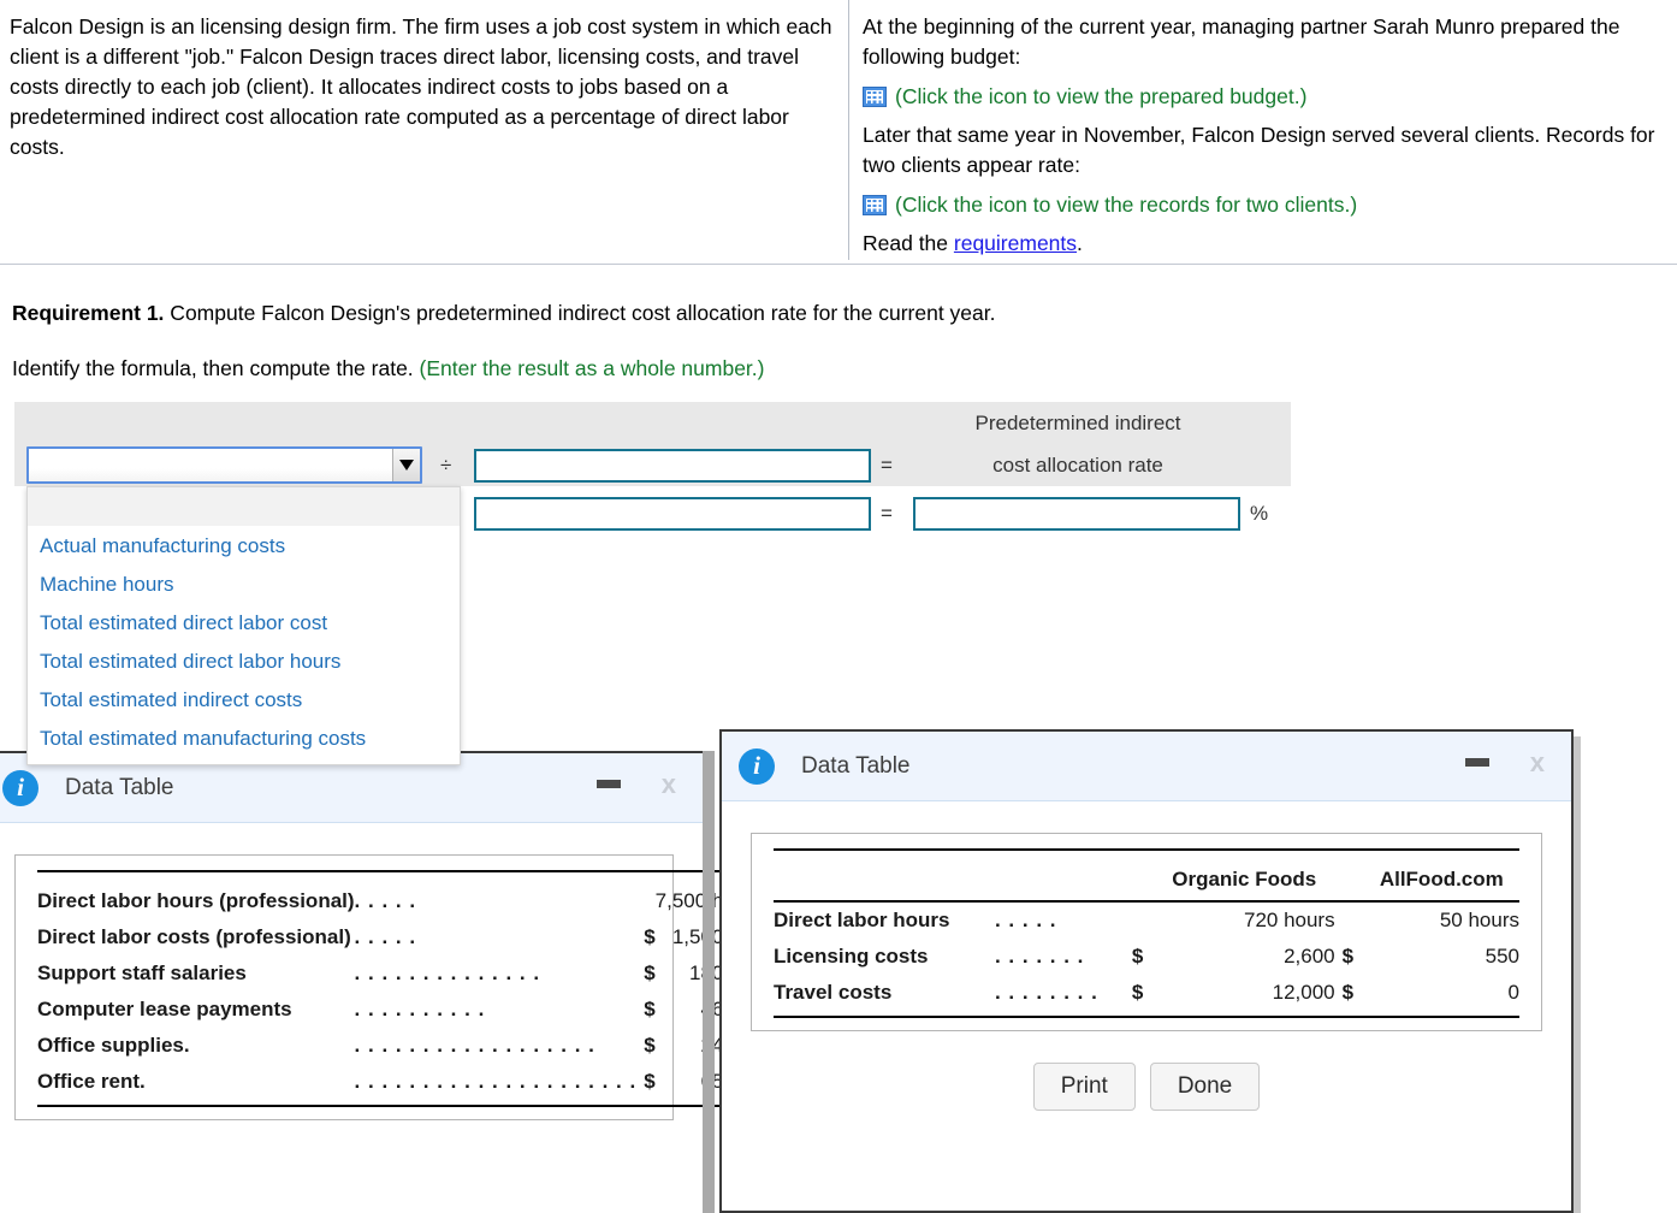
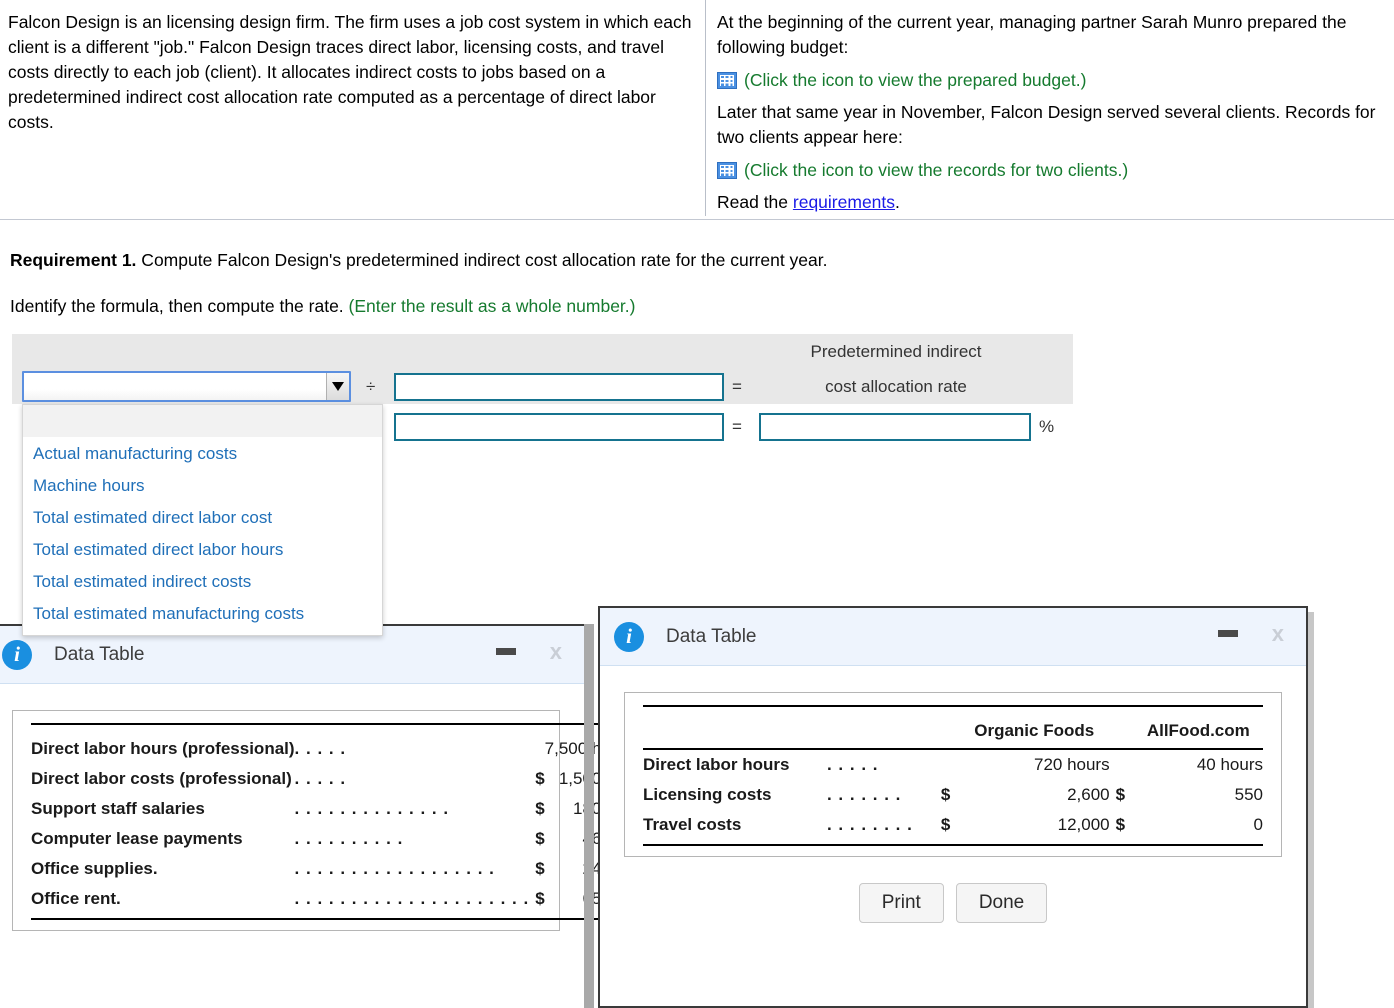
  Falcon Design is an licensing design firm. The firm uses a job cost system in which each client is a different "job." Falcon Design traces direct labor, licensing costs, and travel costs directly to each job (client). It allocates indirect costs to jobs based on a predetermined indirect cost allocation rate computed as a percentage of direct labor costs.
  At the beginning of the current year, managing partner Sarah Munro prepared the following budget:
  (Click the icon to view the prepared budget.)
- Later that same year in November, Falcon Design served several clients. Records for two clients appear rate:
+ Later that same year in November, Falcon Design served several clients. Records for two clients appear here:
  (Click the icon to view the records for two clients.)
  Read the requirements.
  Requirement 1. Compute Falcon Design's predetermined indirect cost allocation rate for the current year.
  Identify the formula, then compute the rate. (Enter the result as a whole number.)
  Predetermined indirect
  cost allocation rate
  ÷
  =
  =
  %
  Actual manufacturing costs
  Machine hours
  Total estimated direct labor cost
  Total estimated direct labor hours
  Total estimated indirect costs
  Total estimated manufacturing costs
  i
  Data Table
  x
  Direct labor hours (professional)	. . . . .		7,500 h
  Direct labor costs (professional)	. . . . .	$	1,50
  Support staff salaries	. . . . . . . . . . . . . .	$	10
  Computer lease payments	. . . . . . . . . .	$	6
  Office supplies.	. . . . . . . . . . . . . . . . . .	$	4
  Office rent.	. . . . . . . . . . . . . . . . . . . . .	$	5
  i
  Data Table
  x
  			Organic Foods		AllFood.com
- Direct labor hours	. . . . .		720 hours		50 hours
+ Direct labor hours	. . . . .		720 hours		40 hours
  Licensing costs	. . . . . . .	$	2,600	$	550
  Travel costs	. . . . . . . .	$	12,000	$	0
  Print
  Done
